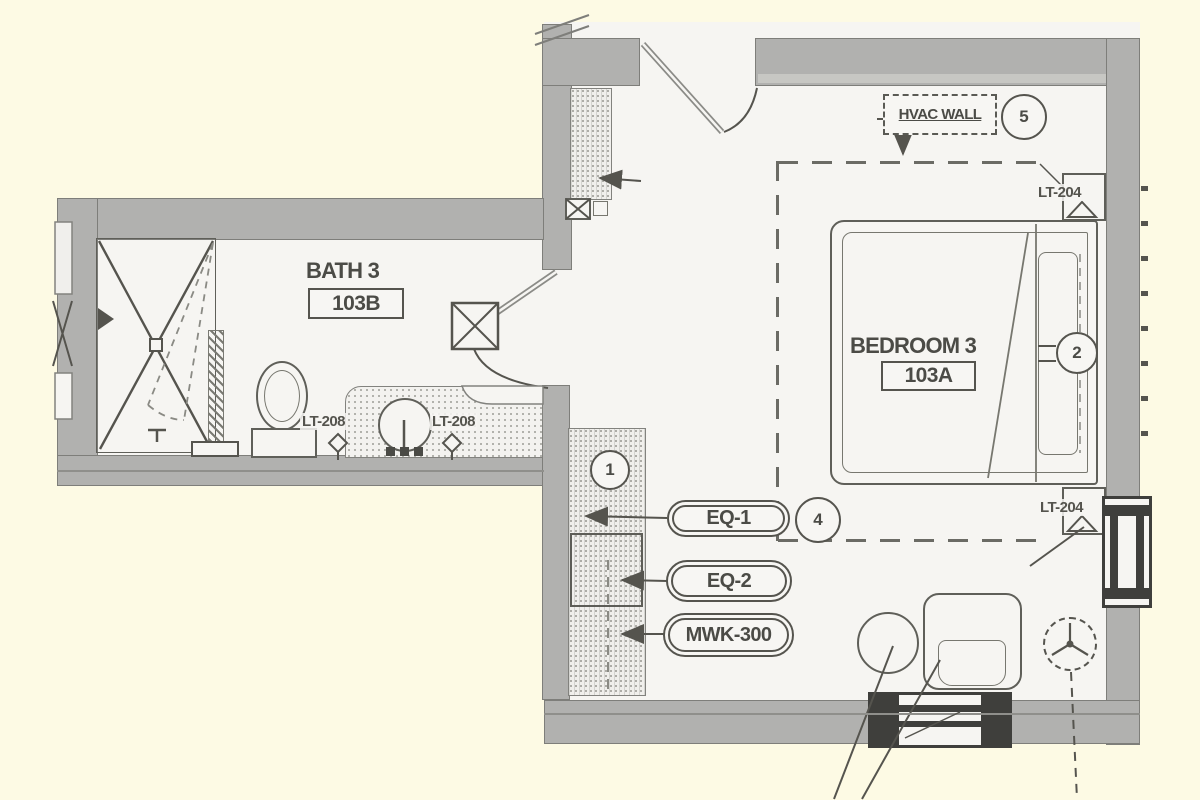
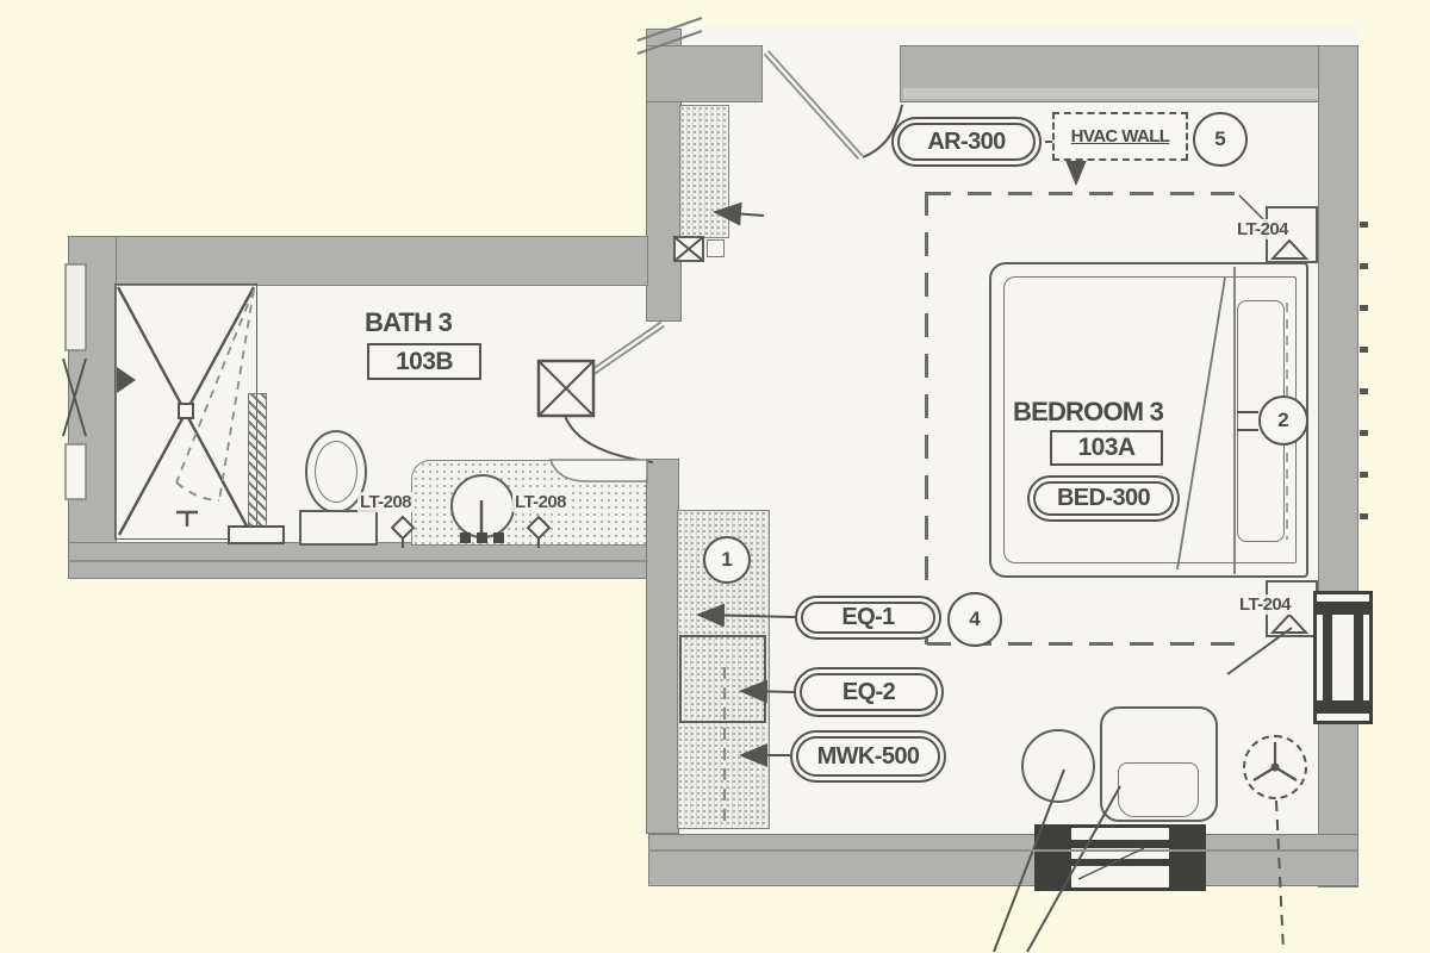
  BATH 3
  103B
  BEDROOM 3
  103A
+ AR-300
+ BED-300
  EQ-1
  EQ-2
- MWK-300
+ MWK-500
  HVAC WALL
  1
  2
  4
  5
  LT-208
  LT-208
  LT-204
  LT-204
